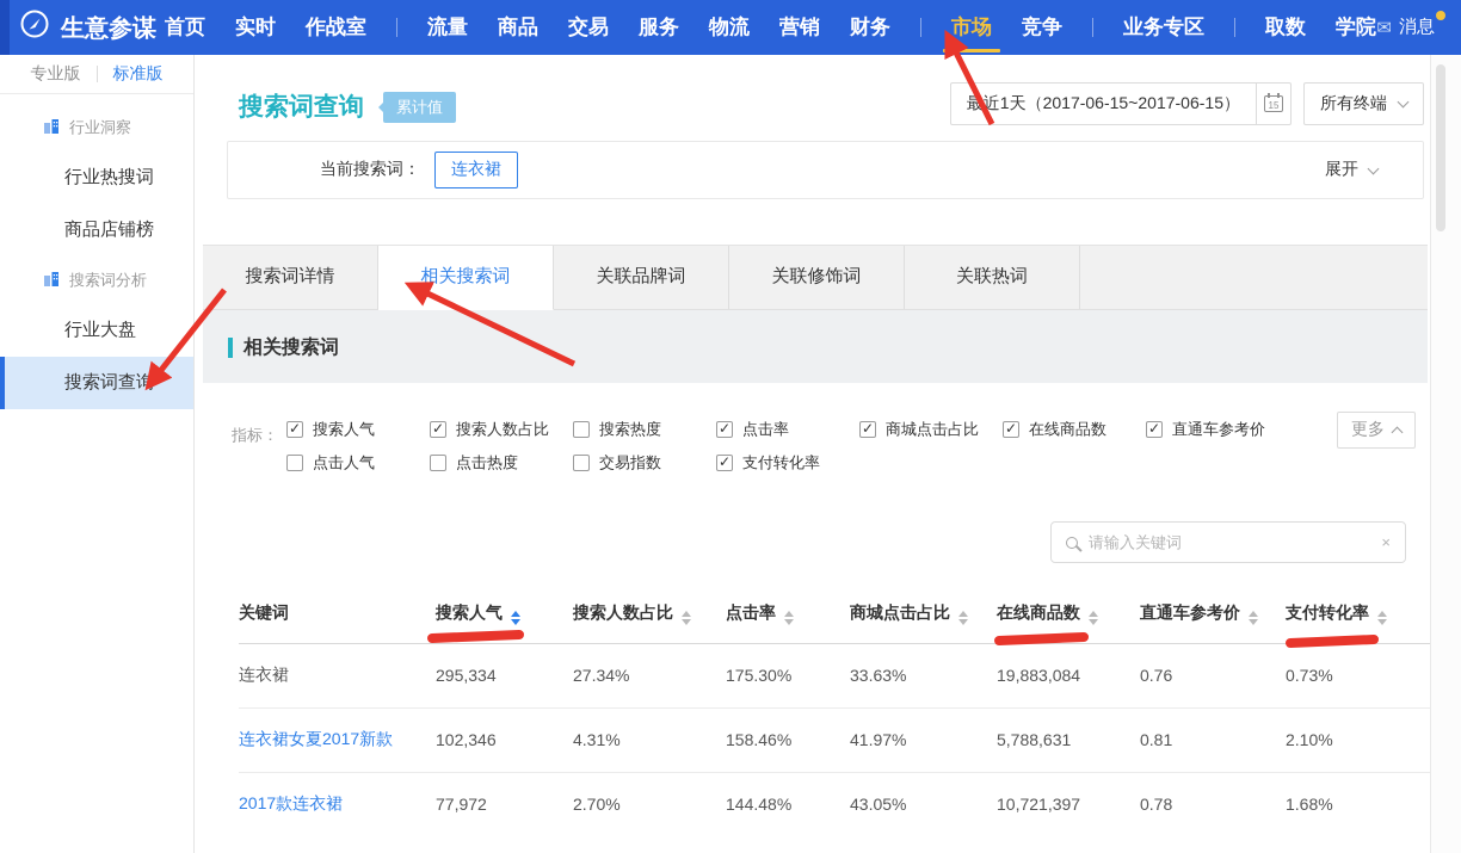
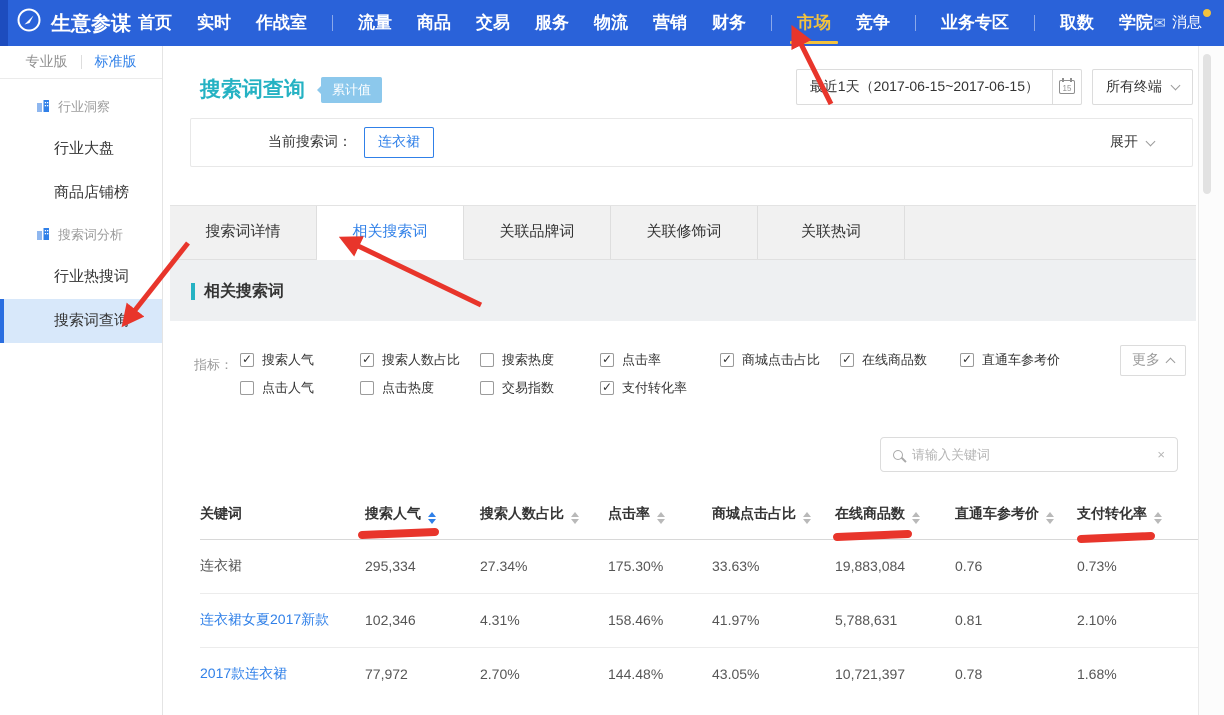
  生意参谋
  首页
  实时
  作战室
  流量
  商品
  交易
  服务
  物流
  营销
  财务
  市场
  竞争
  业务专区
  取数
  学院
  ✉
  消息
  专业版
  标准版
  行业洞察
- 行业热搜词
+ 行业大盘
  商品店铺榜
  搜索词分析
- 行业大盘
+ 行业热搜词
  搜索词查询
  搜索词查询
  累计值
  最近1天（2017-06-15~2017-06-15）
  15
  所有终端
  当前搜索词：
  连衣裙
  展开
  搜索词详情
  相关搜索词
  关联品牌词
  关联修饰词
  关联热词
  相关搜索词
  指标：
  搜索人气
  搜索人数占比
  搜索热度
  点击率
  商城点击占比
  在线商品数
  直通车参考价
  点击人气
  点击热度
  交易指数
  支付转化率
  更多
  请输入关键词
  ×
  关键词	搜索人气	搜索人数占比	点击率	商城点击占比	在线商品数	直通车参考价	支付转化率
  连衣裙	295,334	27.34%	175.30%	33.63%	19,883,084	0.76	0.73%
  连衣裙女夏2017新款	102,346	4.31%	158.46%	41.97%	5,788,631	0.81	2.10%
  2017款连衣裙	77,972	2.70%	144.48%	43.05%	10,721,397	0.78	1.68%
